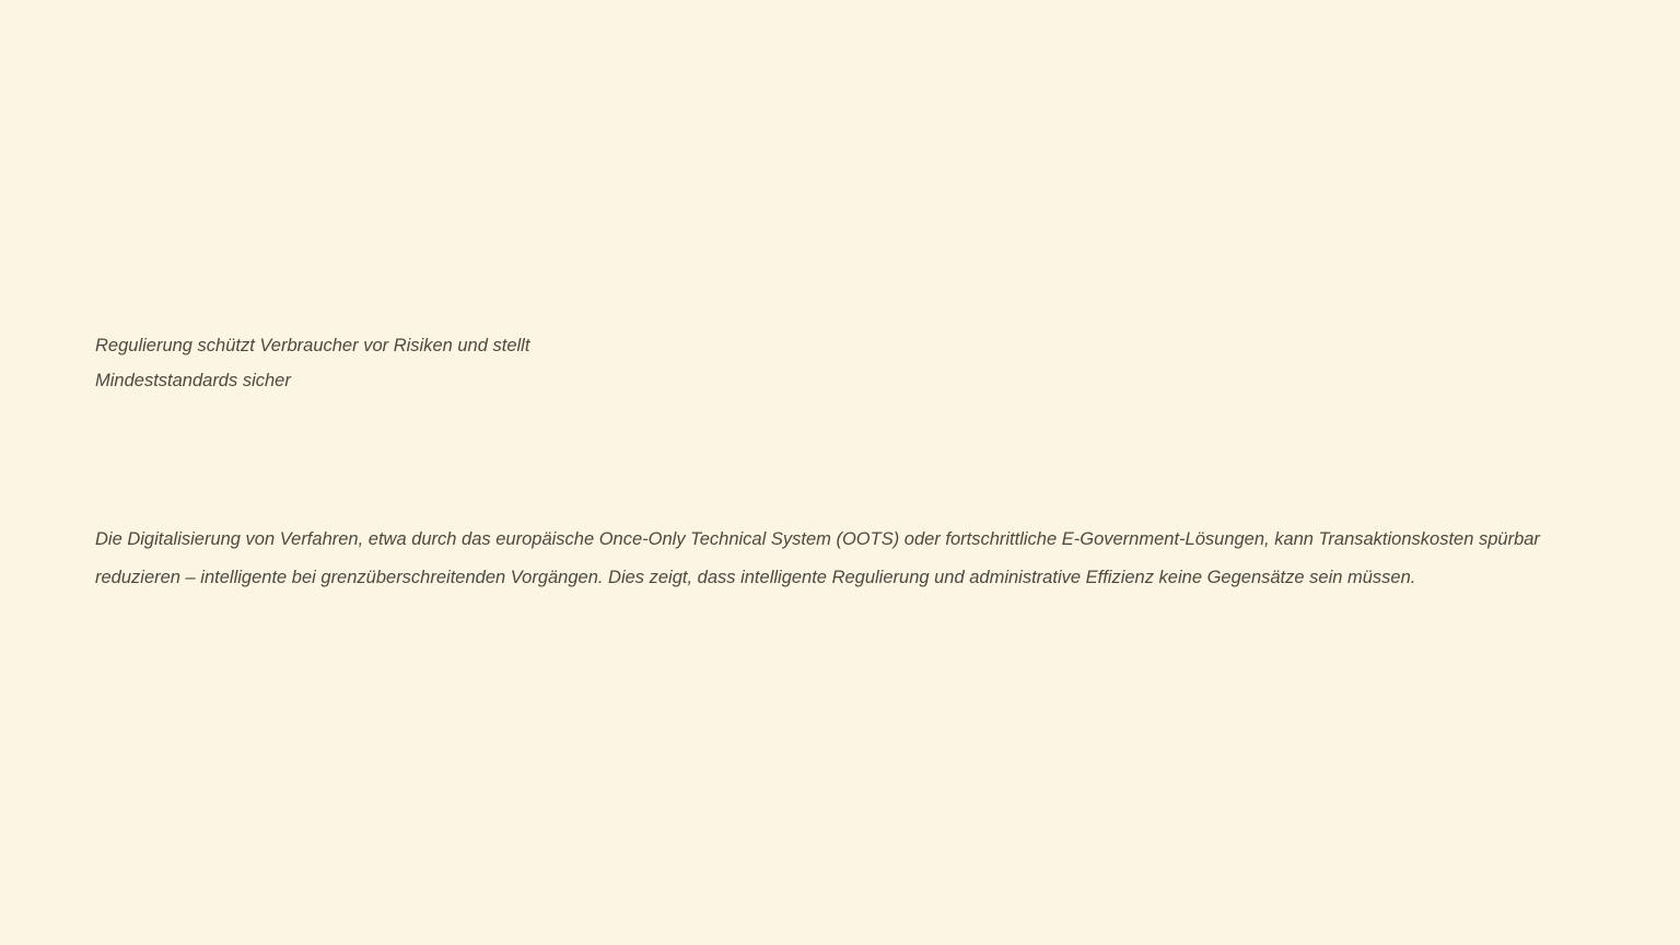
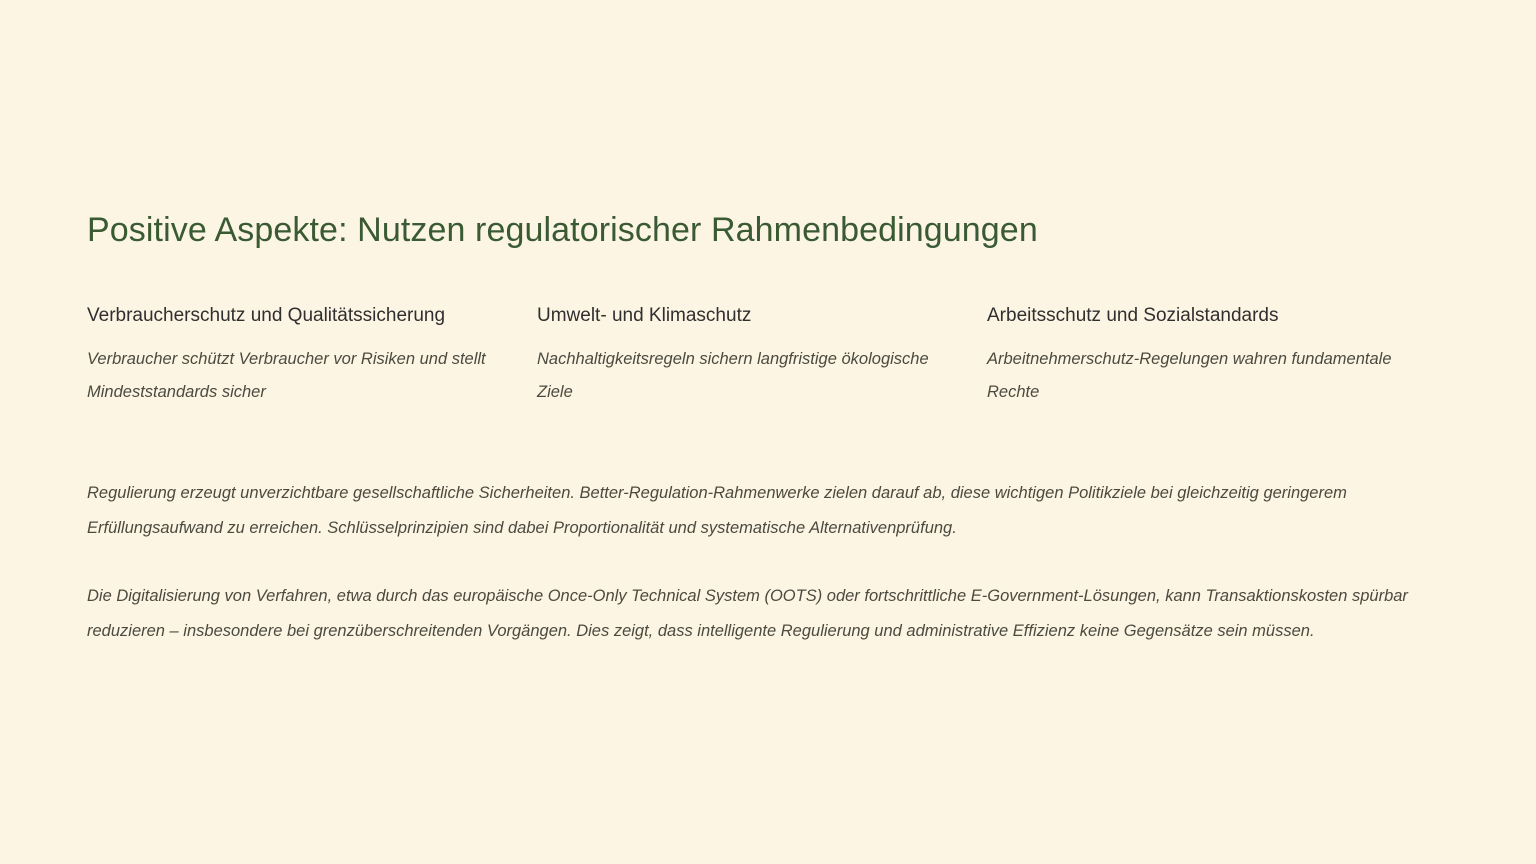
+ Positive Aspekte: Nutzen regulatorischer Rahmenbedingungen
+ Verbraucherschutz und Qualitätssicherung
- Regulierung schützt Verbraucher vor Risiken und stellt Mindeststandards sicher
+ Verbraucher schützt Verbraucher vor Risiken und stellt Mindeststandards sicher
+ Umwelt- und Klimaschutz
+ Nachhaltigkeitsregeln sichern langfristige ökologische Ziele
+ Arbeitsschutz und Sozialstandards
+ Arbeitnehmerschutz-Regelungen wahren fundamentale Rechte
+ Regulierung erzeugt unverzichtbare gesellschaftliche Sicherheiten. Better-Regulation-Rahmenwerke zielen darauf ab, diese wichtigen Politikziele bei gleichzeitig geringerem Erfüllungsaufwand zu erreichen. Schlüsselprinzipien sind dabei Proportionalität und systematische Alternativenprüfung.
- Die Digitalisierung von Verfahren, etwa durch das europäische Once-Only Technical System (OOTS) oder fortschrittliche E-Government-Lösungen, kann Transaktionskosten spürbar reduzieren – intelligente bei grenzüberschreitenden Vorgängen. Dies zeigt, dass intelligente Regulierung und administrative Effizienz keine Gegensätze sein müssen.
+ Die Digitalisierung von Verfahren, etwa durch das europäische Once-Only Technical System (OOTS) oder fortschrittliche E-Government-Lösungen, kann Transaktionskosten spürbar reduzieren – insbesondere bei grenzüberschreitenden Vorgängen. Dies zeigt, dass intelligente Regulierung und administrative Effizienz keine Gegensätze sein müssen.
